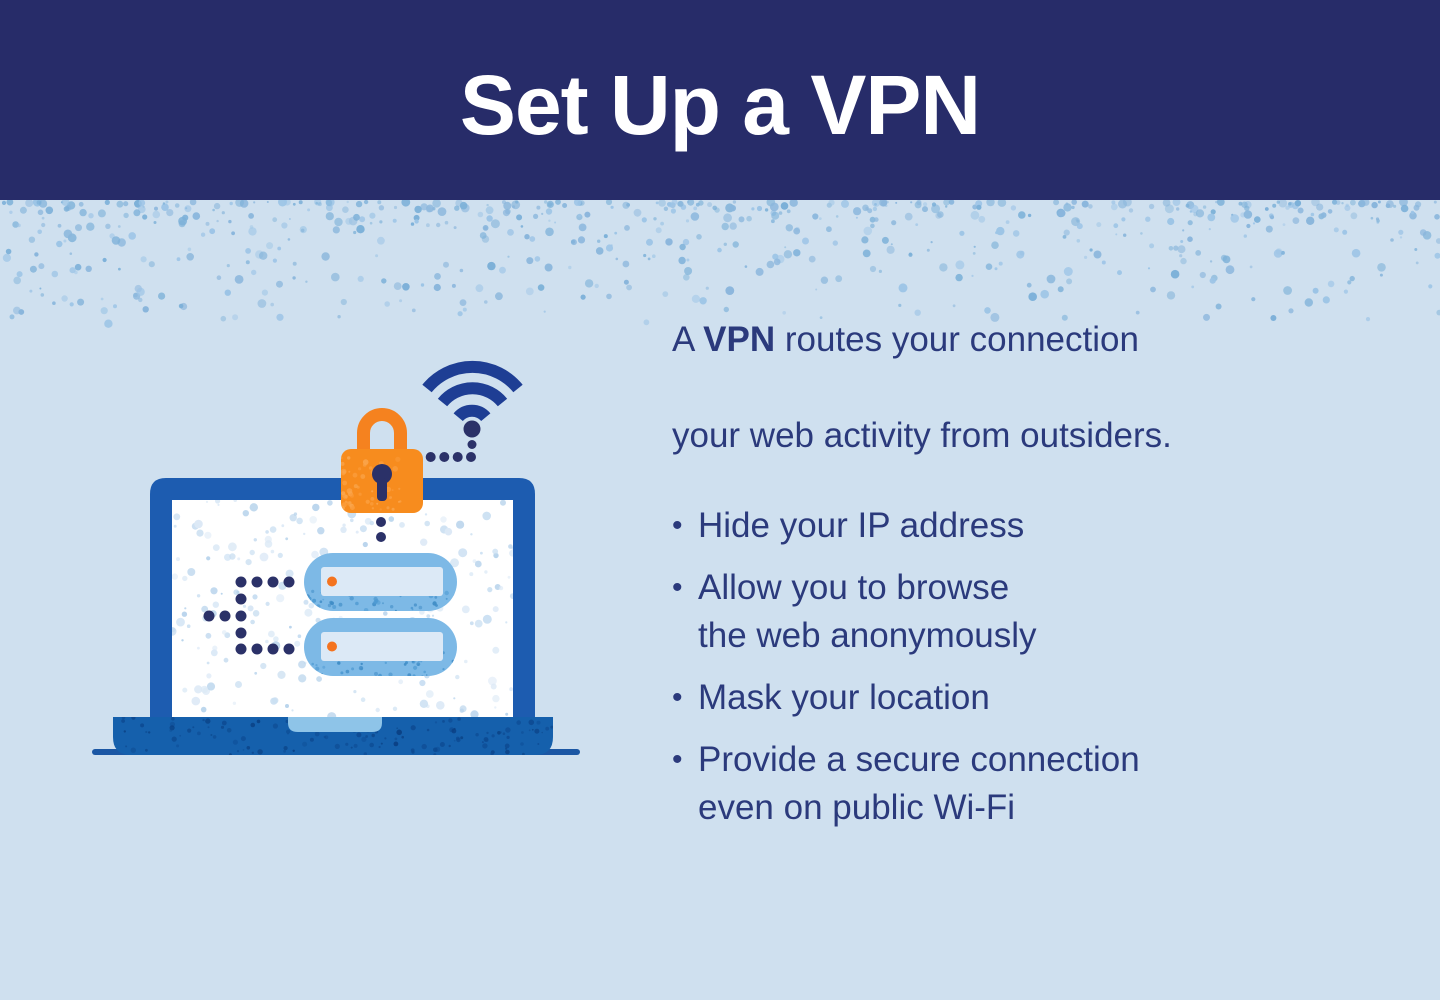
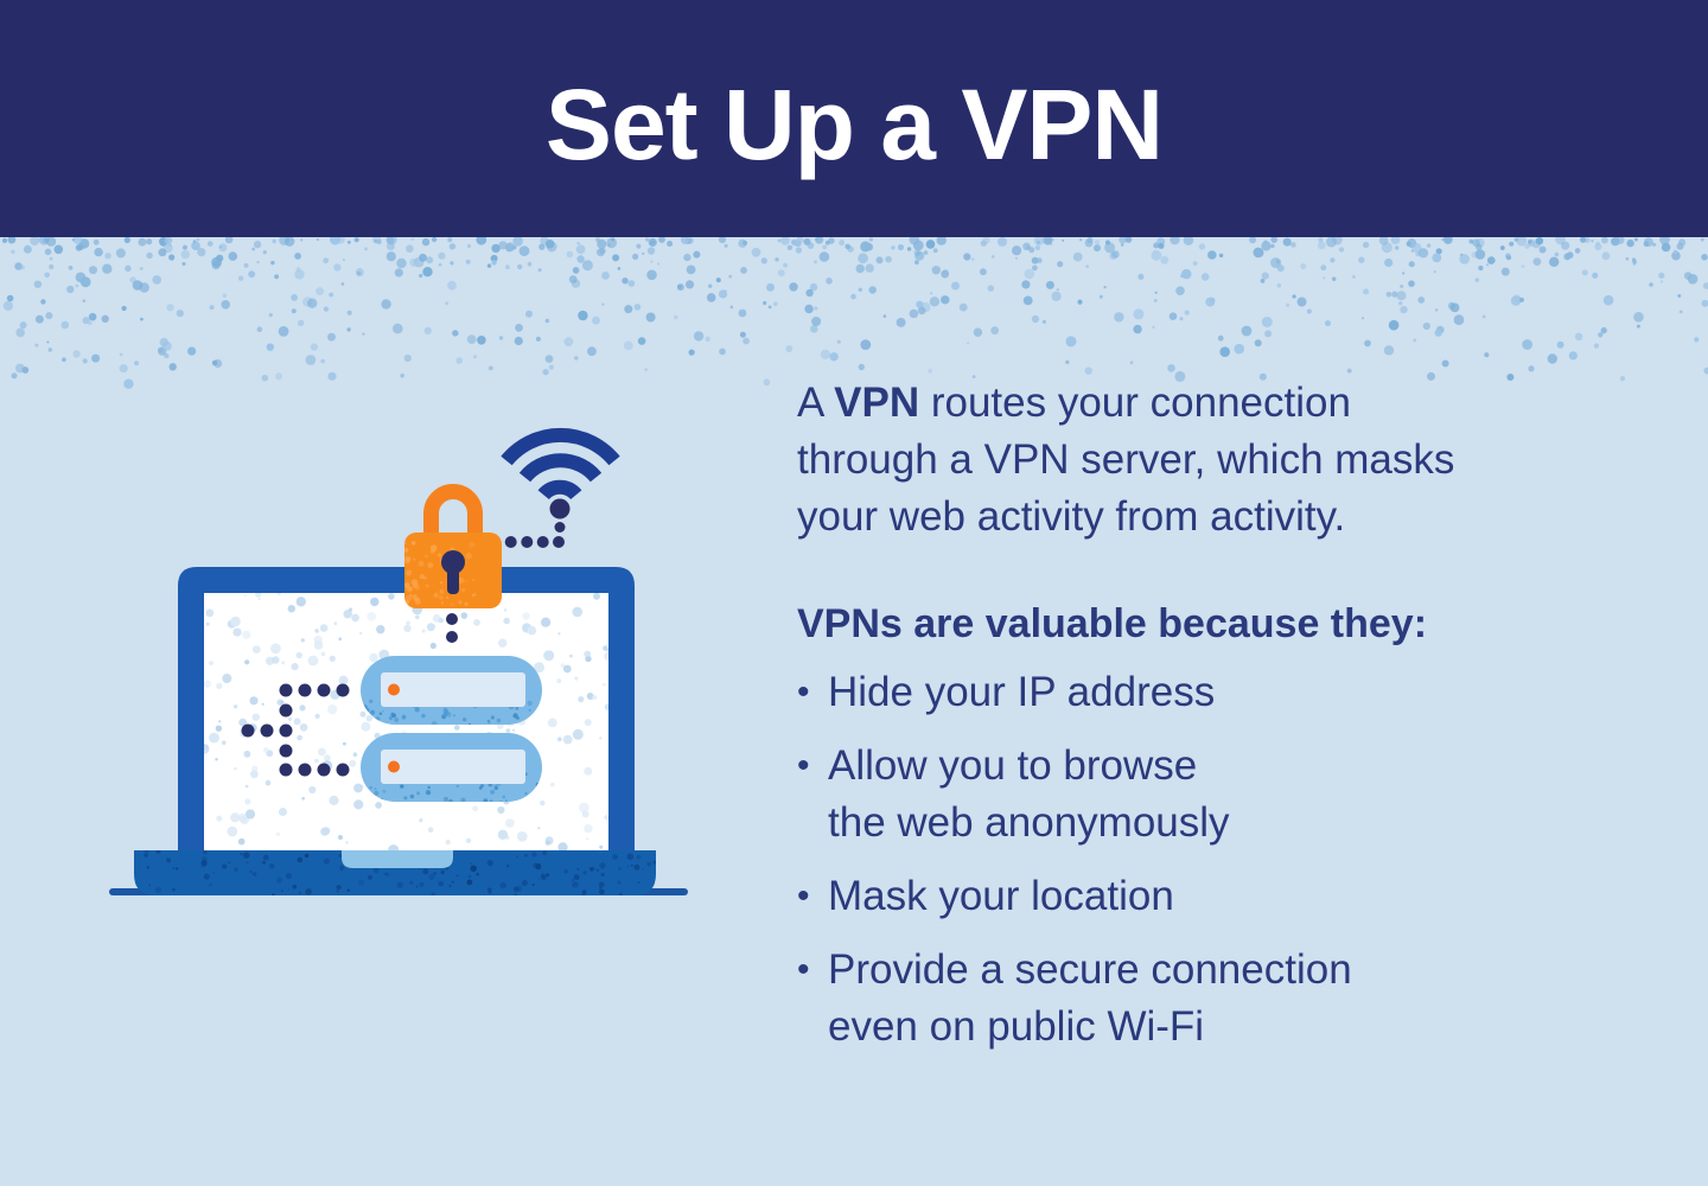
  Set Up a VPN
  A VPN routes your connection
+ through a VPN server, which masks
- your web activity from outsiders.
+ your web activity from activity.
+ VPNs are valuable because they:
  •
  Hide your IP address
  •
  Allow you to browse
  the web anonymously
  •
  Mask your location
  •
  Provide a secure connection
  even on public Wi-Fi
